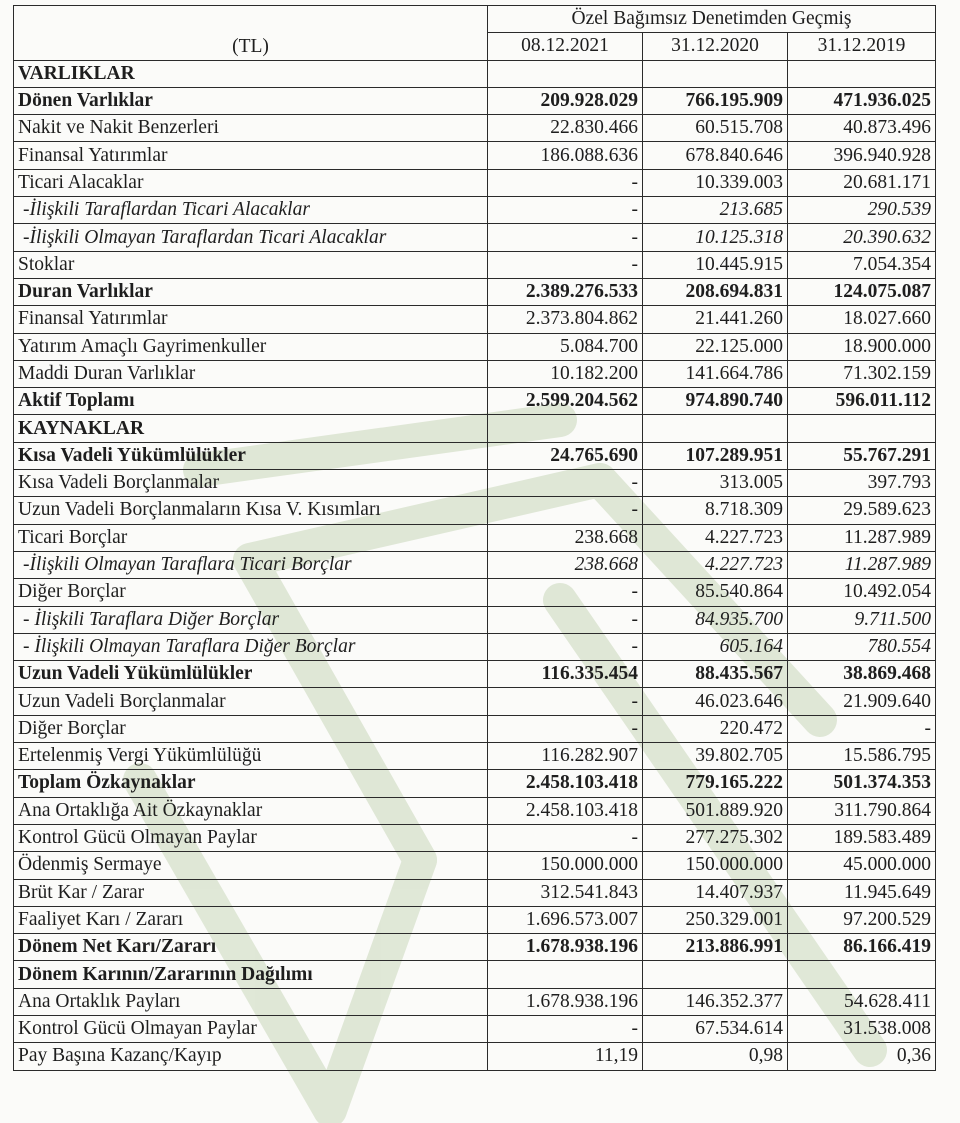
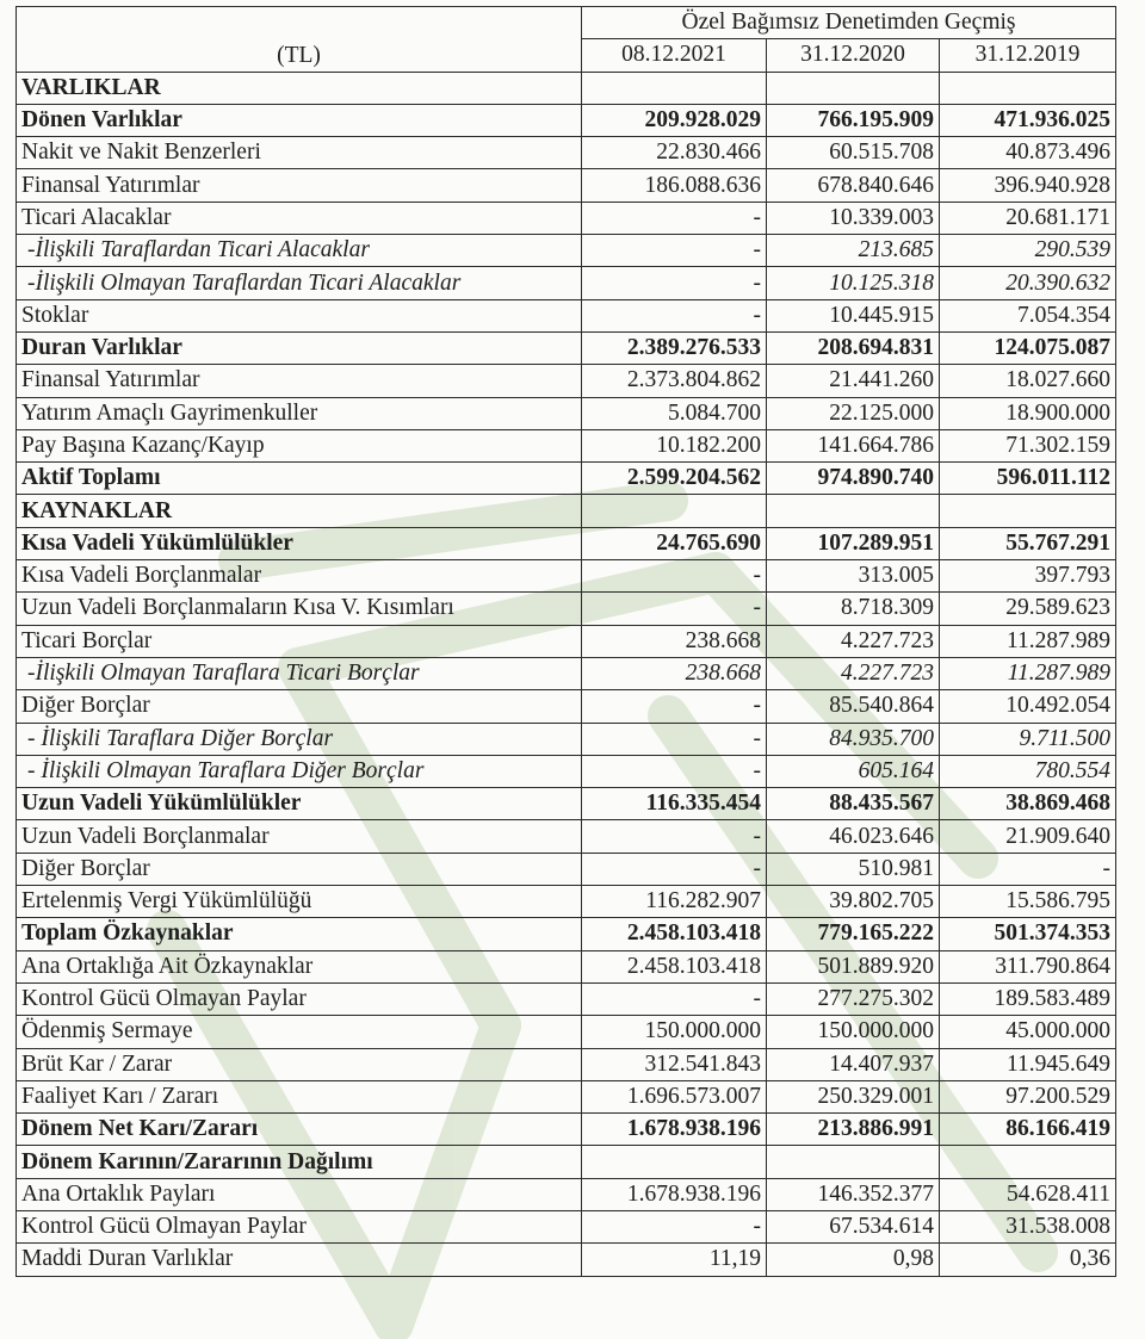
  (TL)	Özel Bağımsız Denetimden Geçmiş
  08.12.2021	31.12.2020	31.12.2019
  VARLIKLAR
  Dönen Varlıklar	209.928.029	766.195.909	471.936.025
  Nakit ve Nakit Benzerleri	22.830.466	60.515.708	40.873.496
  Finansal Yatırımlar	186.088.636	678.840.646	396.940.928
  Ticari Alacaklar	-	10.339.003	20.681.171
  -İlişkili Taraflardan Ticari Alacaklar	-	213.685	290.539
  -İlişkili Olmayan Taraflardan Ticari Alacaklar	-	10.125.318	20.390.632
  Stoklar	-	10.445.915	7.054.354
  Duran Varlıklar	2.389.276.533	208.694.831	124.075.087
  Finansal Yatırımlar	2.373.804.862	21.441.260	18.027.660
  Yatırım Amaçlı Gayrimenkuller	5.084.700	22.125.000	18.900.000
- Maddi Duran Varlıklar	10.182.200	141.664.786	71.302.159
+ Pay Başına Kazanç/Kayıp	10.182.200	141.664.786	71.302.159
  Aktif Toplamı	2.599.204.562	974.890.740	596.011.112
  KAYNAKLAR
  Kısa Vadeli Yükümlülükler	24.765.690	107.289.951	55.767.291
  Kısa Vadeli Borçlanmalar	-	313.005	397.793
  Uzun Vadeli Borçlanmaların Kısa V. Kısımları	-	8.718.309	29.589.623
  Ticari Borçlar	238.668	4.227.723	11.287.989
  -İlişkili Olmayan Taraflara Ticari Borçlar	238.668	4.227.723	11.287.989
  Diğer Borçlar	-	85.540.864	10.492.054
  - İlişkili Taraflara Diğer Borçlar	-	84.935.700	9.711.500
  - İlişkili Olmayan Taraflara Diğer Borçlar	-	605.164	780.554
  Uzun Vadeli Yükümlülükler	116.335.454	88.435.567	38.869.468
  Uzun Vadeli Borçlanmalar	-	46.023.646	21.909.640
- Diğer Borçlar	-	220.472	-
+ Diğer Borçlar	-	510.981	-
  Ertelenmiş Vergi Yükümlülüğü	116.282.907	39.802.705	15.586.795
  Toplam Özkaynaklar	2.458.103.418	779.165.222	501.374.353
  Ana Ortaklığa Ait Özkaynaklar	2.458.103.418	501.889.920	311.790.864
  Kontrol Gücü Olmayan Paylar	-	277.275.302	189.583.489
  Ödenmiş Sermaye	150.000.000	150.000.000	45.000.000
  Brüt Kar / Zarar	312.541.843	14.407.937	11.945.649
  Faaliyet Karı / Zararı	1.696.573.007	250.329.001	97.200.529
  Dönem Net Karı/Zararı	1.678.938.196	213.886.991	86.166.419
  Dönem Karının/Zararının Dağılımı
  Ana Ortaklık Payları	1.678.938.196	146.352.377	54.628.411
  Kontrol Gücü Olmayan Paylar	-	67.534.614	31.538.008
- Pay Başına Kazanç/Kayıp	11,19	0,98	0,36
+ Maddi Duran Varlıklar	11,19	0,98	0,36
